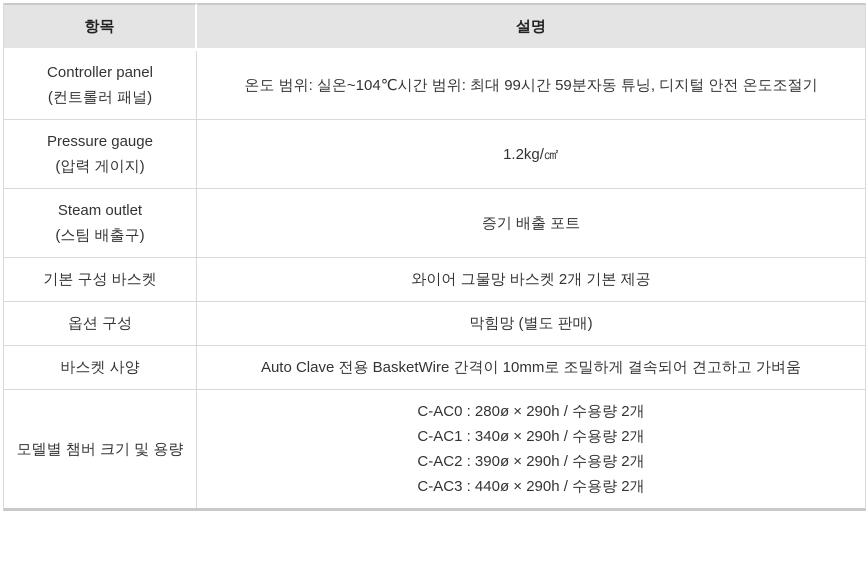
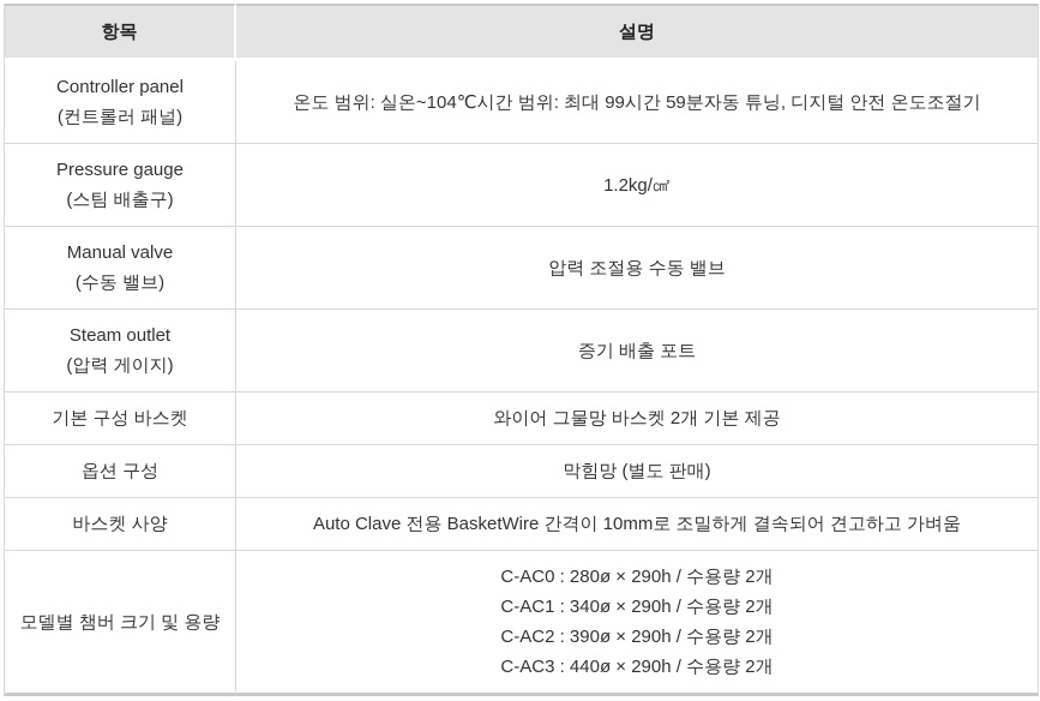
  항목	설명
  Controller panel(컨트롤러 패널)	온도 범위: 실온~104℃시간 범위: 최대 99시간 59분자동 튜닝, 디지털 안전 온도조절기
- Pressure gauge(압력 게이지)	1.2kg/㎠
+ Pressure gauge(스팀 배출구)	1.2kg/㎠
+ Manual valve(수동 밸브)	압력 조절용 수동 밸브
- Steam outlet(스팀 배출구)	증기 배출 포트
+ Steam outlet(압력 게이지)	증기 배출 포트
  기본 구성 바스켓	와이어 그물망 바스켓 2개 기본 제공
  옵션 구성	막힘망 (별도 판매)
  바스켓 사양	Auto Clave 전용 BasketWire 간격이 10mm로 조밀하게 결속되어 견고하고 가벼움
  모델별 챔버 크기 및 용량	C-AC0 : 280ø × 290h / 수용량 2개C-AC1 : 340ø × 290h / 수용량 2개C-AC2 : 390ø × 290h / 수용량 2개C-AC3 : 440ø × 290h / 수용량 2개
